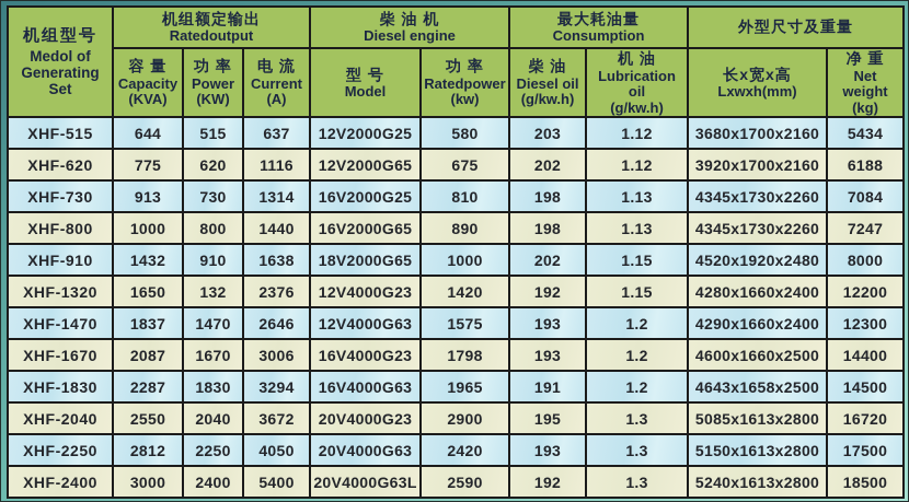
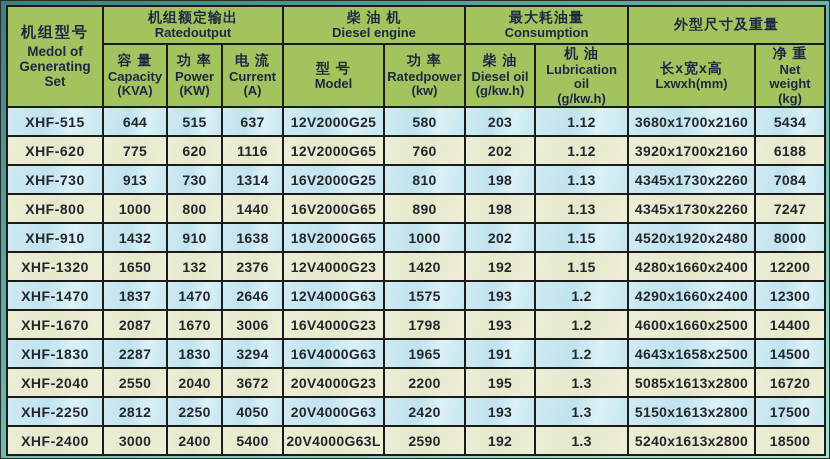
  机组型号 Medol of Generating Set	机组额定输出 Ratedoutput	柴 油 机 Diesel engine	最大耗油量 Consumption	外型尺寸及重量
  容 量 Capacity (KVA)	功 率 Power (KW)	电 流 Current (A)	型 号 Model	功 率 Ratedpower (kw)	柴 油 Diesel oil (g/kw.h)	机 油 Lubrication oil (g/kw.h)	长x宽x高 Lxwxh(mm)	净 重 Net weight (kg)
  XHF-515	644	515	637	12V2000G25	580	203	1.12	3680x1700x2160	5434
- XHF-620	775	620	1116	12V2000G65	675	202	1.12	3920x1700x2160	6188
+ XHF-620	775	620	1116	12V2000G65	760	202	1.12	3920x1700x2160	6188
  XHF-730	913	730	1314	16V2000G25	810	198	1.13	4345x1730x2260	7084
  XHF-800	1000	800	1440	16V2000G65	890	198	1.13	4345x1730x2260	7247
  XHF-910	1432	910	1638	18V2000G65	1000	202	1.15	4520x1920x2480	8000
  XHF-1320	1650	132	2376	12V4000G23	1420	192	1.15	4280x1660x2400	12200
  XHF-1470	1837	1470	2646	12V4000G63	1575	193	1.2	4290x1660x2400	12300
  XHF-1670	2087	1670	3006	16V4000G23	1798	193	1.2	4600x1660x2500	14400
  XHF-1830	2287	1830	3294	16V4000G63	1965	191	1.2	4643x1658x2500	14500
- XHF-2040	2550	2040	3672	20V4000G23	2900	195	1.3	5085x1613x2800	16720
+ XHF-2040	2550	2040	3672	20V4000G23	2200	195	1.3	5085x1613x2800	16720
  XHF-2250	2812	2250	4050	20V4000G63	2420	193	1.3	5150x1613x2800	17500
  XHF-2400	3000	2400	5400	20V4000G63L	2590	192	1.3	5240x1613x2800	18500
